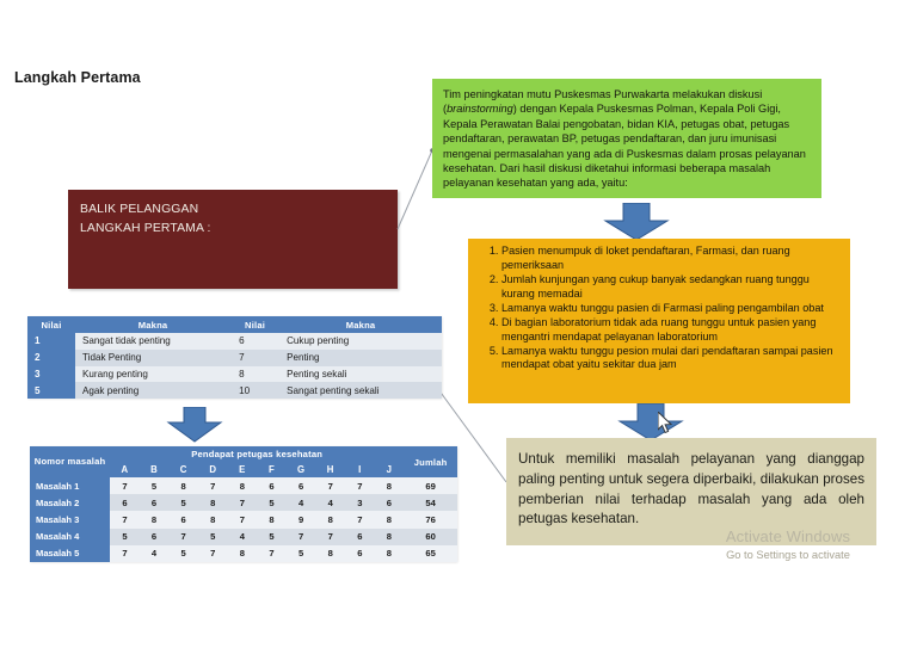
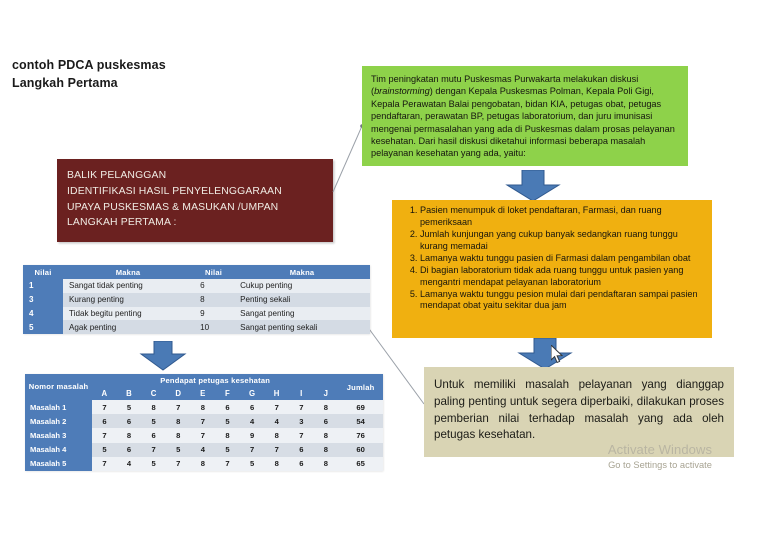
+ contoh PDCA puskesmas
  Langkah Pertama
  BALIK PELANGGAN
+ IDENTIFIKASI HASIL PENYELENGGARAAN
+ UPAYA PUSKESMAS & MASUKAN /UMPAN
  LANGKAH PERTAMA :
- Tim peningkatan mutu Puskesmas Purwakarta melakukan diskusi (brainstorming) dengan Kepala Puskesmas Polman, Kepala Poli Gigi, Kepala Perawatan Balai pengobatan, bidan KIA, petugas obat, petugas pendaftaran, perawatan BP, petugas pendaftaran, dan juru imunisasi mengenai permasalahan yang ada di Puskesmas dalam prosas pelayanan kesehatan. Dari hasil diskusi diketahui informasi beberapa masalah pelayanan kesehatan yang ada, yaitu:
+ Tim peningkatan mutu Puskesmas Purwakarta melakukan diskusi (brainstorming) dengan Kepala Puskesmas Polman, Kepala Poli Gigi, Kepala Perawatan Balai pengobatan, bidan KIA, petugas obat, petugas pendaftaran, perawatan BP, petugas laboratorium, dan juru imunisasi mengenai permasalahan yang ada di Puskesmas dalam prosas pelayanan kesehatan. Dari hasil diskusi diketahui informasi beberapa masalah pelayanan kesehatan yang ada, yaitu:
  Pasien menumpuk di loket pendaftaran, Farmasi, dan ruang pemeriksaan
  Jumlah kunjungan yang cukup banyak sedangkan ruang tunggu kurang memadai
- Lamanya waktu tunggu pasien di Farmasi paling pengambilan obat
+ Lamanya waktu tunggu pasien di Farmasi dalam pengambilan obat
  Di bagian laboratorium tidak ada ruang tunggu untuk pasien yang mengantri mendapat pelayanan laboratorium
  Lamanya waktu tunggu pesion mulai dari pendaftaran sampai pasien mendapat obat yaitu sekitar dua jam
  Untuk memiliki masalah pelayanan yang dianggap paling penting untuk segera diperbaiki, dilakukan proses pemberian nilai terhadap masalah yang ada oleh petugas kesehatan.
  Nilai	Makna	Nilai	Makna
  1	Sangat tidak penting	6	Cukup penting
- 2	Tidak Penting	7	Penting
  3	Kurang penting	8	Penting sekali
+ 4	Tidak begitu penting	9	Sangat penting
  5	Agak penting	10	Sangat penting sekali
  Nomor masalah	Pendapat petugas kesehatan	Jumlah
  A	B	C	D	E	F	G	H	I	J
  Masalah 1	7	5	8	7	8	6	6	7	7	8	69
  Masalah 2	6	6	5	8	7	5	4	4	3	6	54
  Masalah 3	7	8	6	8	7	8	9	8	7	8	76
  Masalah 4	5	6	7	5	4	5	7	7	6	8	60
  Masalah 5	7	4	5	7	8	7	5	8	6	8	65
  Activate Windows
  Go to Settings to activate
